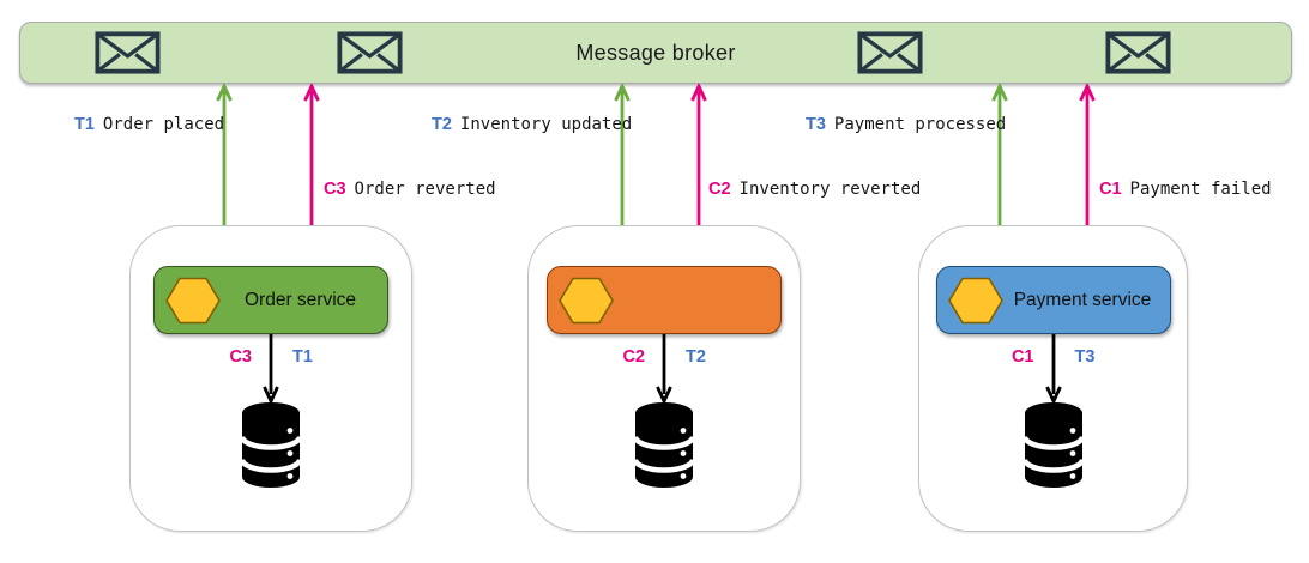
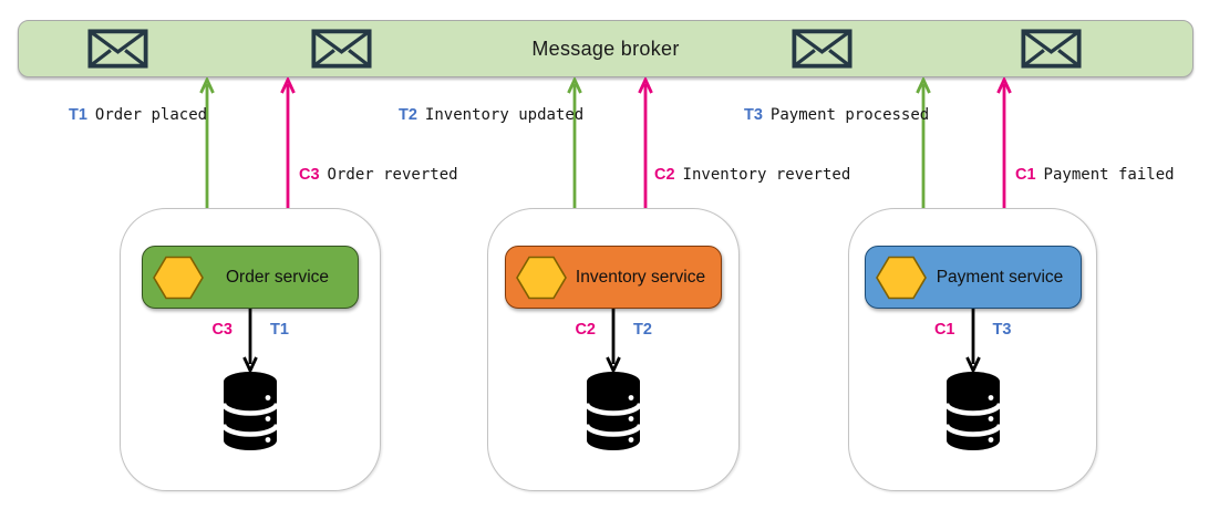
  Message broker
  T1 Order placed
  T2 Inventory updated
  T3 Payment processed
  C3 Order reverted
  C2 Inventory reverted
  C1 Payment failed
  Order service
  C3
  T1
+ Inventory service
  C2
  T2
  Payment service
  C1
  T3
